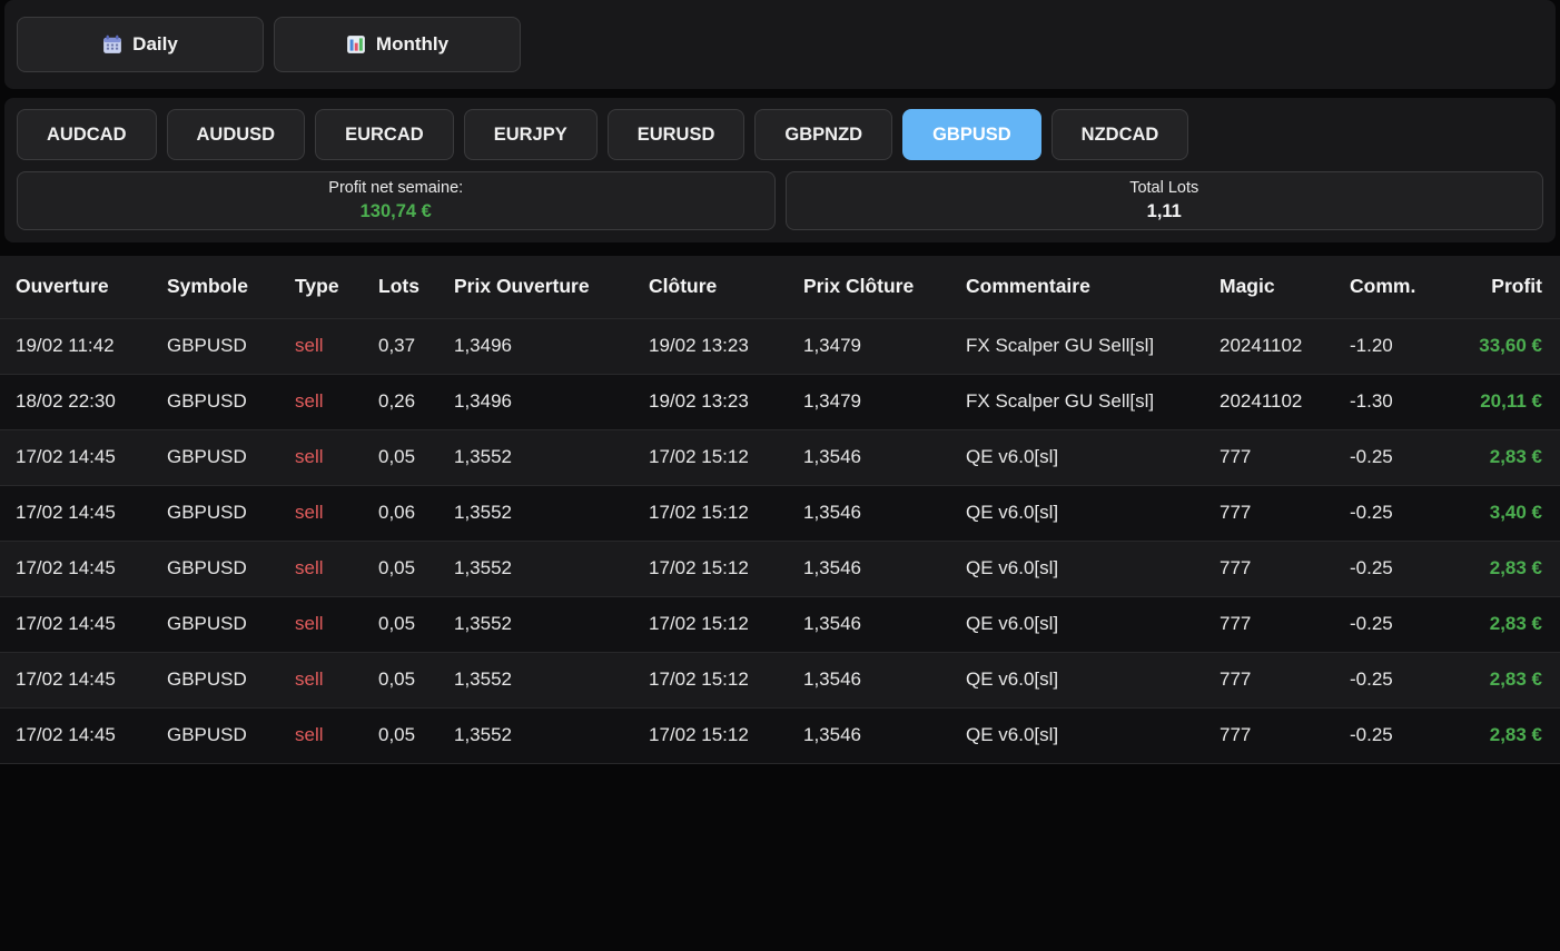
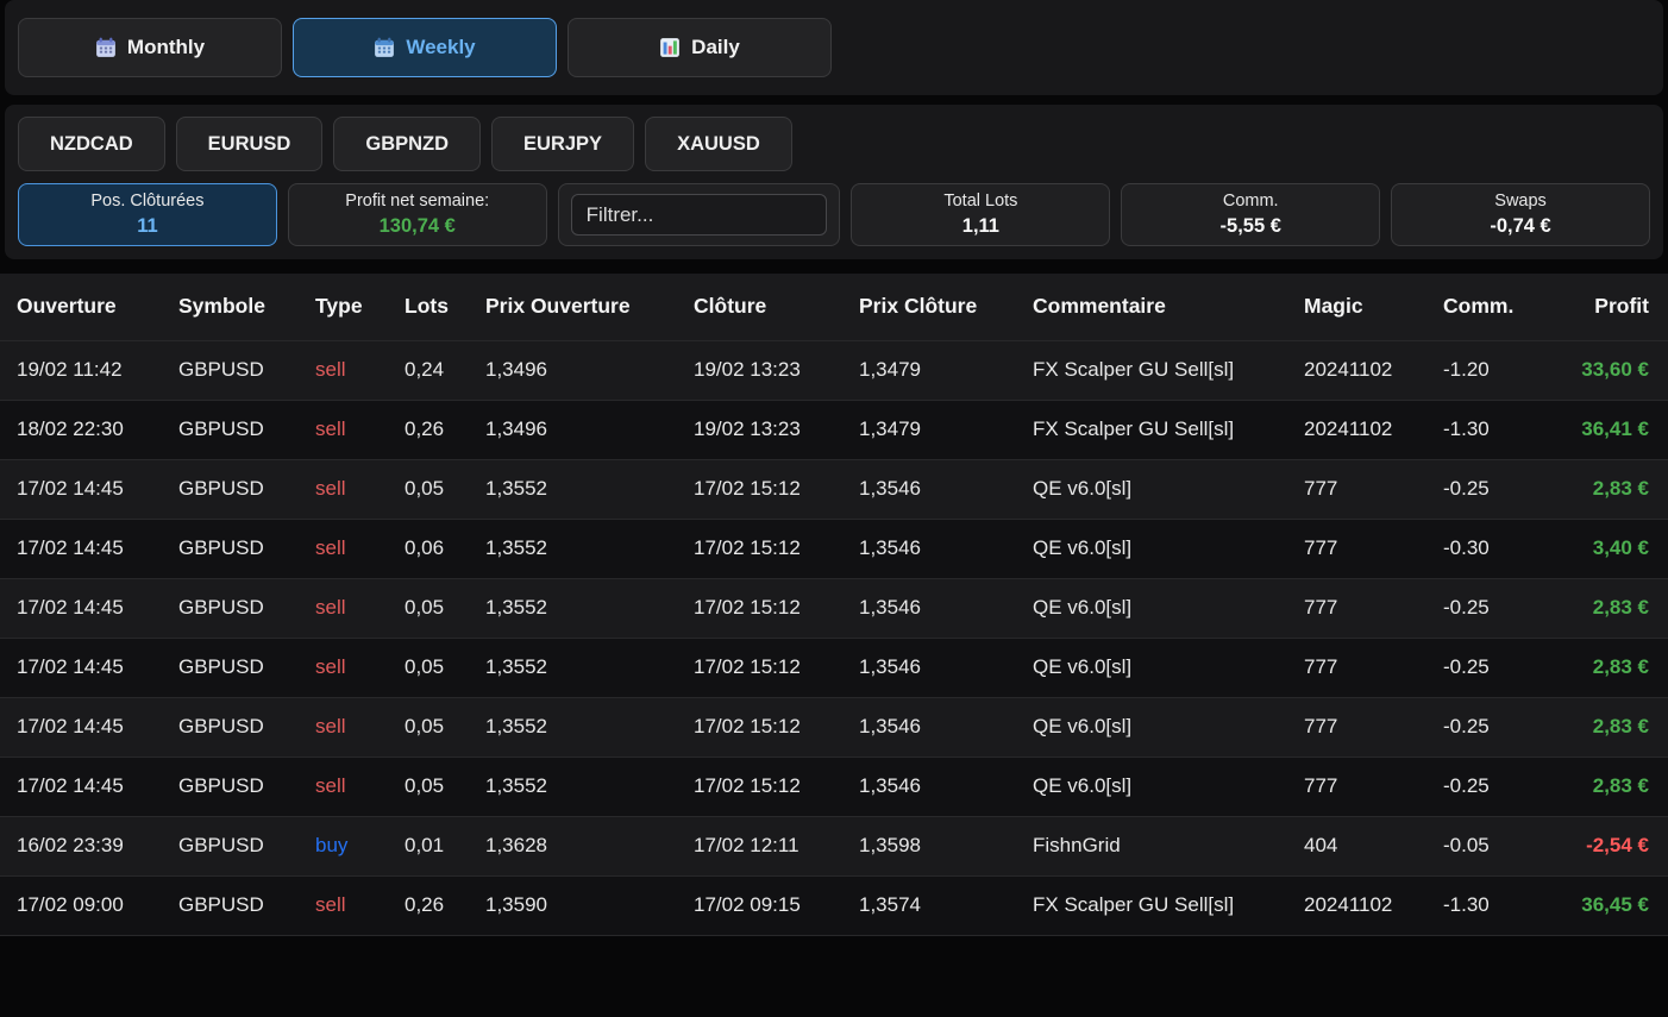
- Daily
+ Monthly
+ Weekly
- Monthly
+ Daily
- AUDCAD
- AUDUSD
- EURCAD
- EURJPY
+ NZDCAD
  EURUSD
  GBPNZD
- GBPUSD
- NZDCAD
+ EURJPY
+ XAUUSD
+ Pos. Clôturées
+ 11
  Profit net semaine:
  130,74 €
+ Filtrer...
  Total Lots
  1,11
+ Comm.
+ -5,55 €
+ Swaps
+ -0,74 €
  Ouverture	Symbole	Type	Lots	Prix Ouverture	Clôture	Prix Clôture	Commentaire	Magic	Comm.	Profit
- 19/02 11:42	GBPUSD	sell	0,37	1,3496	19/02 13:23	1,3479	FX Scalper GU Sell[sl]	20241102	-1.20	33,60 €
+ 19/02 11:42	GBPUSD	sell	0,24	1,3496	19/02 13:23	1,3479	FX Scalper GU Sell[sl]	20241102	-1.20	33,60 €
- 18/02 22:30	GBPUSD	sell	0,26	1,3496	19/02 13:23	1,3479	FX Scalper GU Sell[sl]	20241102	-1.30	20,11 €
+ 18/02 22:30	GBPUSD	sell	0,26	1,3496	19/02 13:23	1,3479	FX Scalper GU Sell[sl]	20241102	-1.30	36,41 €
  17/02 14:45	GBPUSD	sell	0,05	1,3552	17/02 15:12	1,3546	QE v6.0[sl]	777	-0.25	2,83 €
- 17/02 14:45	GBPUSD	sell	0,06	1,3552	17/02 15:12	1,3546	QE v6.0[sl]	777	-0.25	3,40 €
+ 17/02 14:45	GBPUSD	sell	0,06	1,3552	17/02 15:12	1,3546	QE v6.0[sl]	777	-0.30	3,40 €
  17/02 14:45	GBPUSD	sell	0,05	1,3552	17/02 15:12	1,3546	QE v6.0[sl]	777	-0.25	2,83 €
  17/02 14:45	GBPUSD	sell	0,05	1,3552	17/02 15:12	1,3546	QE v6.0[sl]	777	-0.25	2,83 €
  17/02 14:45	GBPUSD	sell	0,05	1,3552	17/02 15:12	1,3546	QE v6.0[sl]	777	-0.25	2,83 €
  17/02 14:45	GBPUSD	sell	0,05	1,3552	17/02 15:12	1,3546	QE v6.0[sl]	777	-0.25	2,83 €
+ 16/02 23:39	GBPUSD	buy	0,01	1,3628	17/02 12:11	1,3598	FishnGrid	404	-0.05	-2,54 €
+ 17/02 09:00	GBPUSD	sell	0,26	1,3590	17/02 09:15	1,3574	FX Scalper GU Sell[sl]	20241102	-1.30	36,45 €
